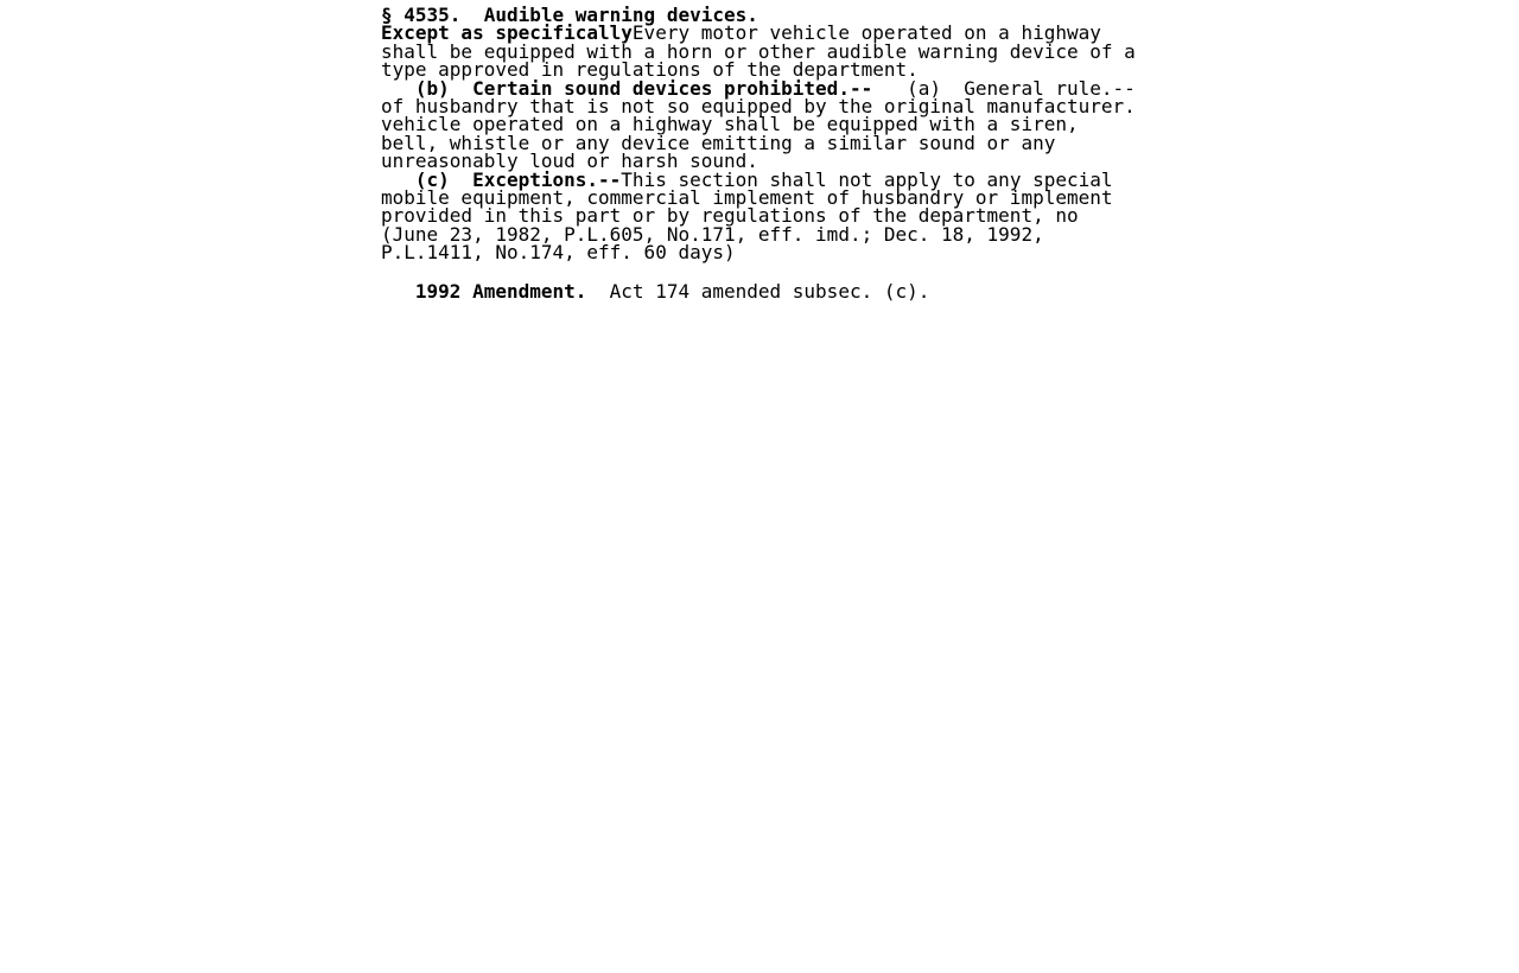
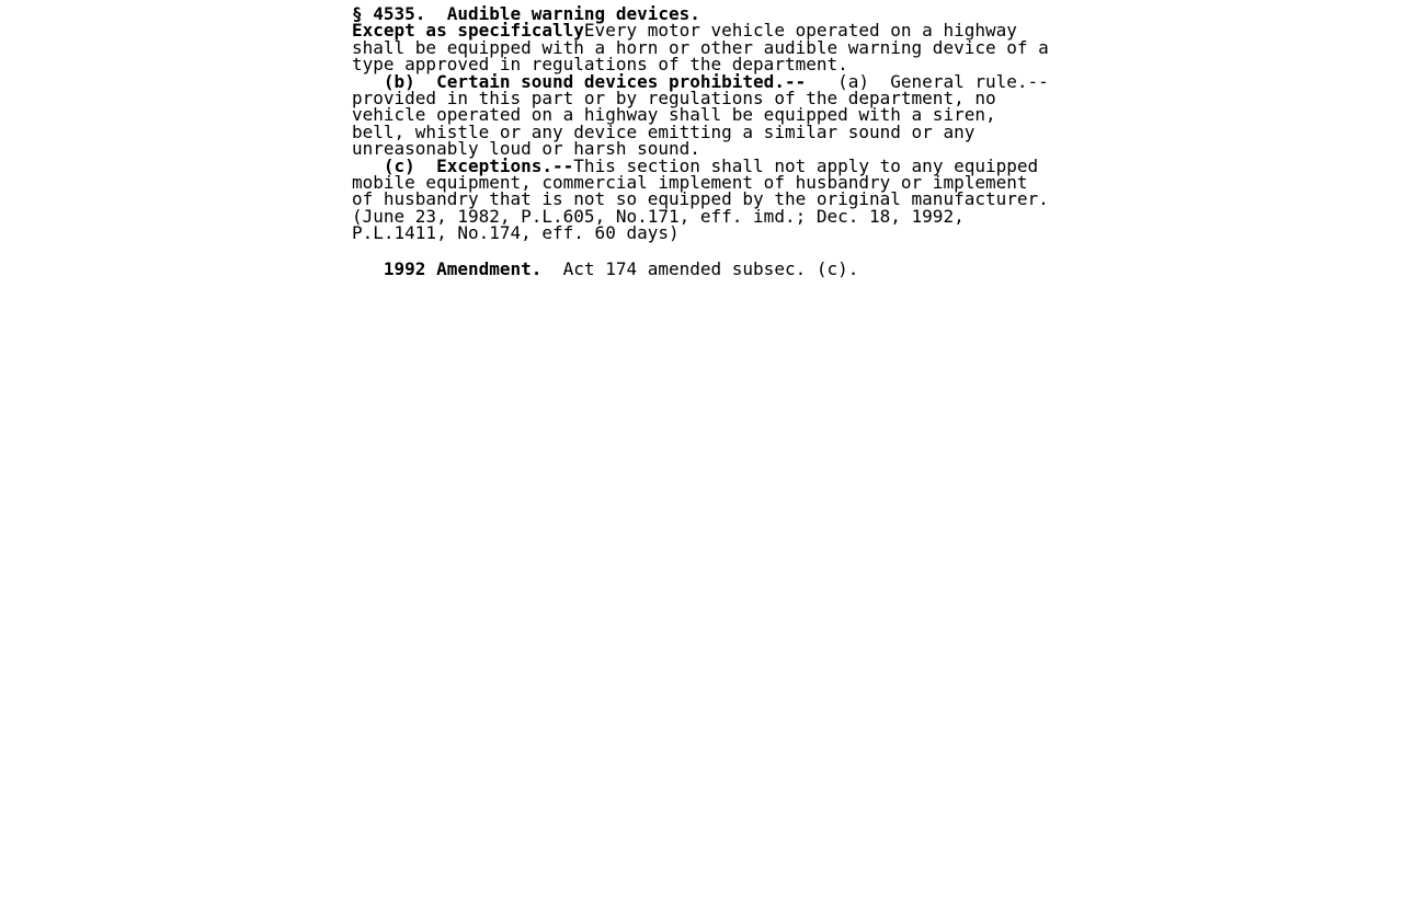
  § 4535. Audible warning devices.
  Except as specificallyEvery motor vehicle operated on a highway
  shall be equipped with a horn or other audible warning device of a
  type approved in regulations of the department.
  (b) Certain sound devices prohibited.-- (a) General rule.--
- of husbandry that is not so equipped by the original manufacturer.
+ provided in this part or by regulations of the department, no
  vehicle operated on a highway shall be equipped with a siren,
  bell, whistle or any device emitting a similar sound or any
  unreasonably loud or harsh sound.
- (c) Exceptions.--This section shall not apply to any special
+ (c) Exceptions.--This section shall not apply to any equipped
  mobile equipment, commercial implement of husbandry or implement
- provided in this part or by regulations of the department, no
+ of husbandry that is not so equipped by the original manufacturer.
  (June 23, 1982, P.L.605, No.171, eff. imd.; Dec. 18, 1992,
  P.L.1411, No.174, eff. 60 days)
  1992 Amendment. Act 174 amended subsec. (c).
